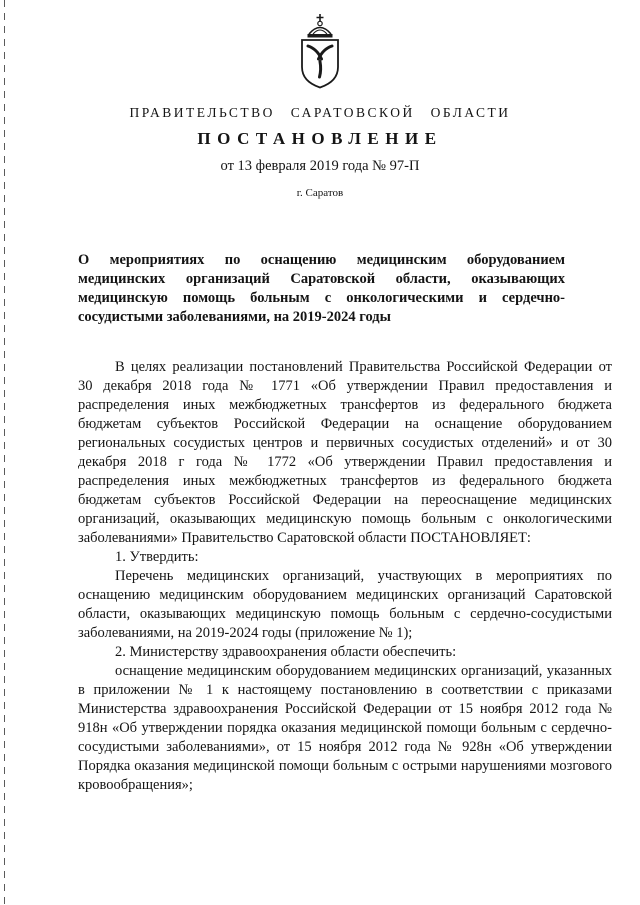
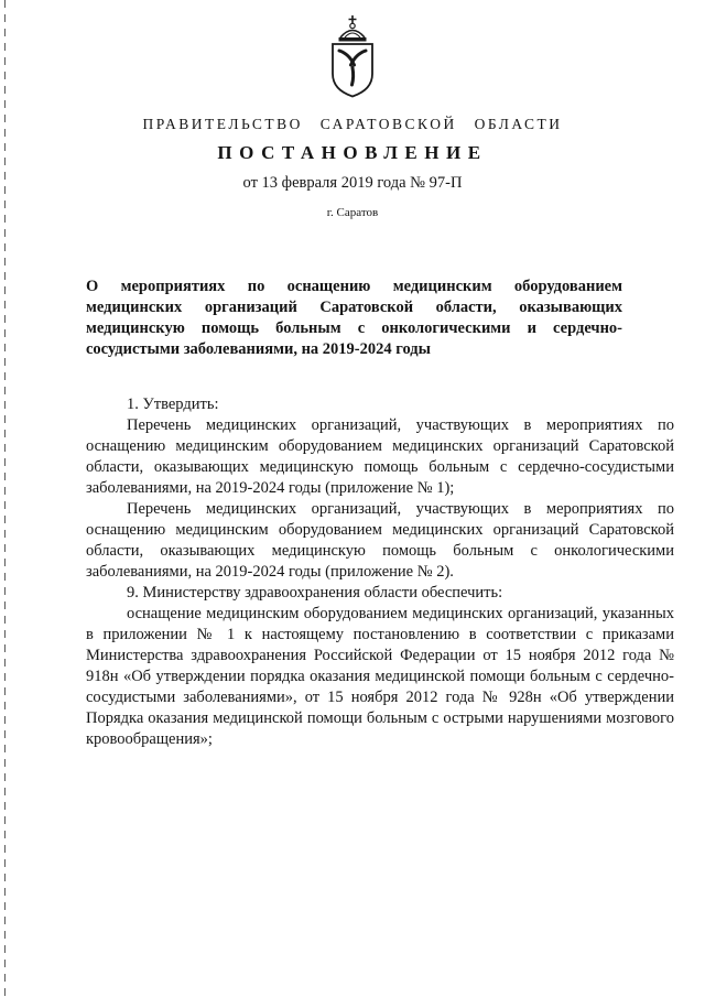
  ПРАВИТЕЛЬСТВО САРАТОВСКОЙ ОБЛАСТИ
  ПОСТАНОВЛЕНИЕ
  от 13 февраля 2019 года № 97-П
  г. Саратов
  О мероприятиях по оснащению медицинским оборудованием медицинских организаций Саратовской области, оказывающих медицинскую помощь больным с онкологическими и сердечно-сосудистыми заболеваниями, на 2019-2024 годы
- В целях реализации постановлений Правительства Российской Федерации от 30 декабря 2018 года № 1771 «Об утверждении Правил предоставления и распределения иных межбюджетных трансфертов из федерального бюджета бюджетам субъектов Российской Федерации на оснащение оборудованием региональных сосудистых центров и первичных сосудистых отделений» и от 30 декабря 2018 г года № 1772 «Об утверждении Правил предоставления и распределения иных межбюджетных трансфертов из федерального бюджета бюджетам субъектов Российской Федерации на переоснащение медицинских организаций, оказывающих медицинскую помощь больным с онкологическими заболеваниями» Правительство Саратовской области ПОСТАНОВЛЯЕТ:
  1. Утвердить:
  Перечень медицинских организаций, участвующих в мероприятиях по оснащению медицинским оборудованием медицинских организаций Саратовской области, оказывающих медицинскую помощь больным с сердечно-сосудистыми заболеваниями, на 2019-2024 годы (приложение № 1);
+ Перечень медицинских организаций, участвующих в мероприятиях по оснащению медицинским оборудованием медицинских организаций Саратовской области, оказывающих медицинскую помощь больным с онкологическими заболеваниями, на 2019-2024 годы (приложение № 2).
- 2. Министерству здравоохранения области обеспечить:
+ 9. Министерству здравоохранения области обеспечить:
  оснащение медицинским оборудованием медицинских организаций, указанных в приложении № 1 к настоящему постановлению в соответствии с приказами Министерства здравоохранения Российской Федерации от 15 ноября 2012 года № 918н «Об утверждении порядка оказания медицинской помощи больным с сердечно-сосудистыми заболеваниями», от 15 ноября 2012 года № 928н «Об утверждении Порядка оказания медицинской помощи больным с острыми нарушениями мозгового кровообращения»;
